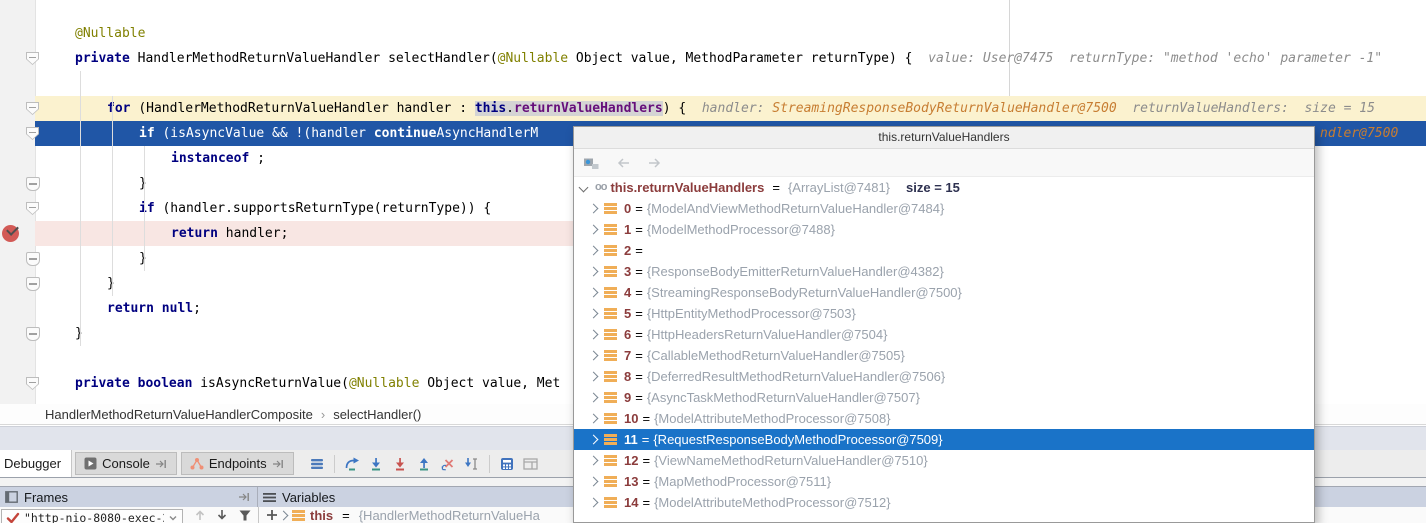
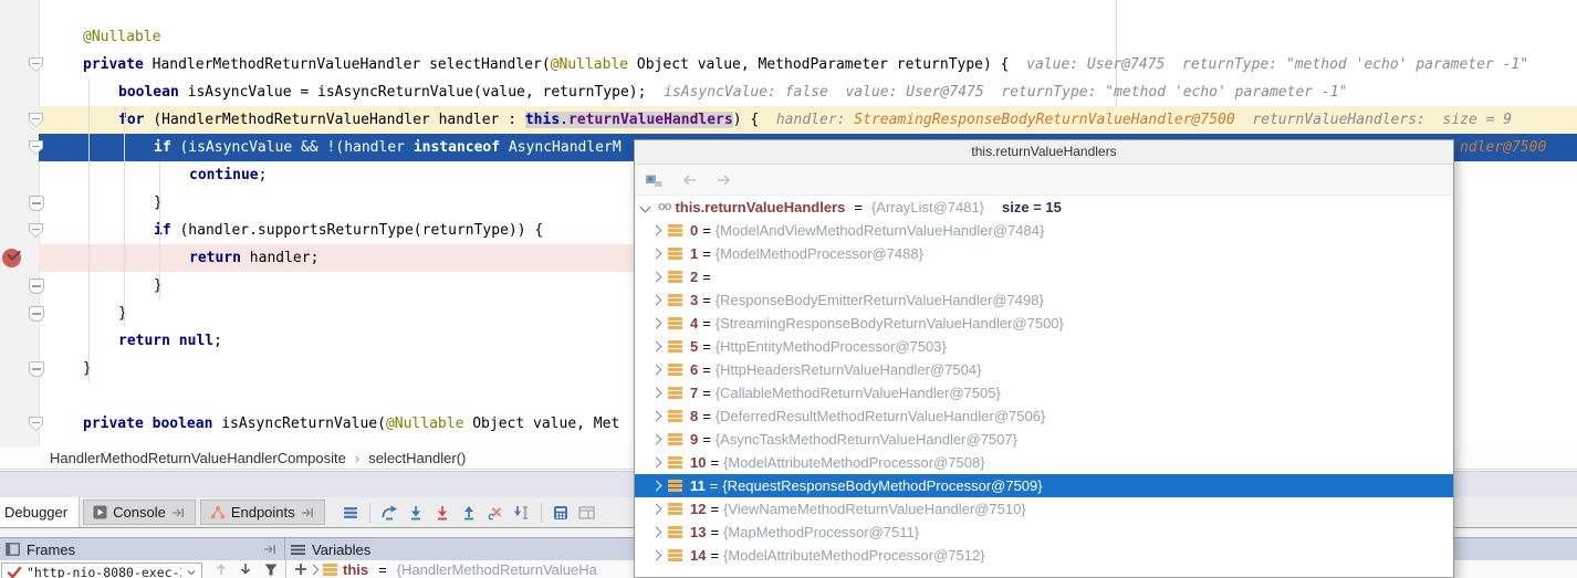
  @Nullable
  private HandlerMethodReturnValueHandler selectHandler(@Nullable Object value, MethodParameter returnType) { value: User@7475 returnType: "method 'echo' parameter -1"
+ boolean isAsyncValue = isAsyncReturnValue(value, returnType); isAsyncValue: false value: User@7475 returnType: "method 'echo' parameter -1"
- for (HandlerMethodReturnValueHandler handler : this.returnValueHandlers) { handler: StreamingResponseBodyReturnValueHandler@7500 returnValueHandlers: size = 15
+ for (HandlerMethodReturnValueHandler handler : this.returnValueHandlers) { handler: StreamingResponseBodyReturnValueHandler@7500 returnValueHandlers: size = 9
- if (isAsyncValue && !(handler continueAsyncHandlerM
+ if (isAsyncValue && !(handler instanceof AsyncHandlerM
  ndler@7500
- instanceof ;
+ continue;
  }
  if (handler.supportsReturnType(returnType)) {
  return handler;
  }
  }
  return null;
  }
  private boolean isAsyncReturnValue(@Nullable Object value, Met
  HandlerMethodReturnValueHandlerComposite › selectHandler()
  Debugger
  Console
  Endpoints
  Frames
  Variables
  "http-nio-8080-exec-
  this
  =
  {HandlerMethodReturnValueHa
  this.returnValueHandlers
  oo
  this.returnValueHandlers
  =
  {ArrayList@7481}
  size = 15
  0
  =
  {ModelAndViewMethodReturnValueHandler@7484}
  1
  =
  {ModelMethodProcessor@7488}
  2
  =
  3
  =
- {ResponseBodyEmitterReturnValueHandler@4382}
+ {ResponseBodyEmitterReturnValueHandler@7498}
  4
  =
  {StreamingResponseBodyReturnValueHandler@7500}
  5
  =
  {HttpEntityMethodProcessor@7503}
  6
  =
  {HttpHeadersReturnValueHandler@7504}
  7
  =
  {CallableMethodReturnValueHandler@7505}
  8
  =
  {DeferredResultMethodReturnValueHandler@7506}
  9
  =
  {AsyncTaskMethodReturnValueHandler@7507}
  10
  =
  {ModelAttributeMethodProcessor@7508}
  11
  =
  {RequestResponseBodyMethodProcessor@7509}
  12
  =
  {ViewNameMethodReturnValueHandler@7510}
  13
  =
  {MapMethodProcessor@7511}
  14
  =
  {ModelAttributeMethodProcessor@7512}
